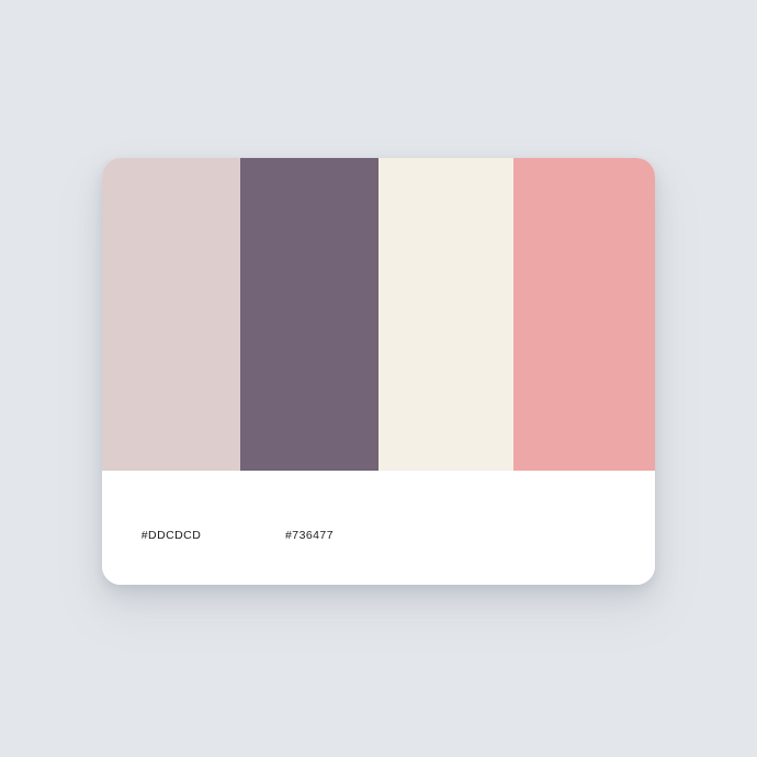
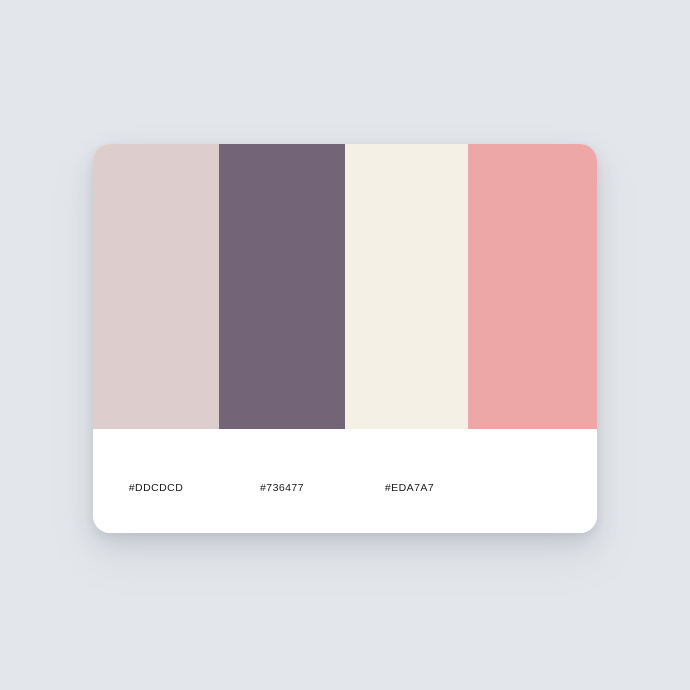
  #DDCDCD
  #736477
+ #EDA7A7
